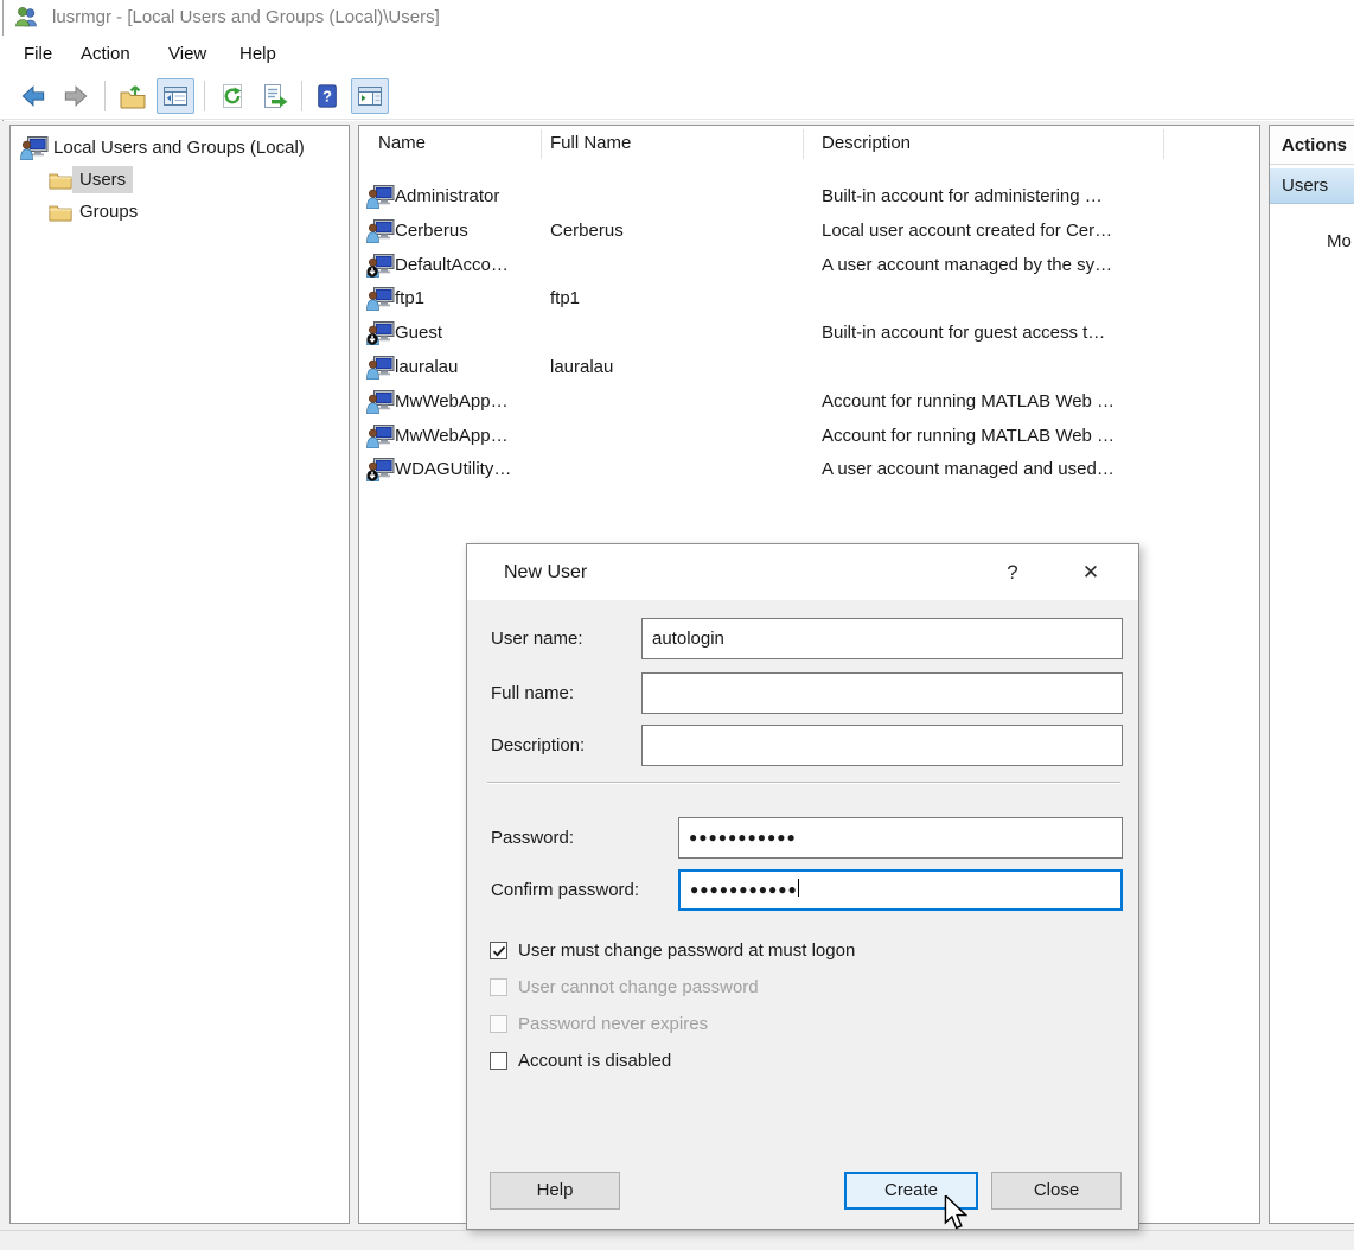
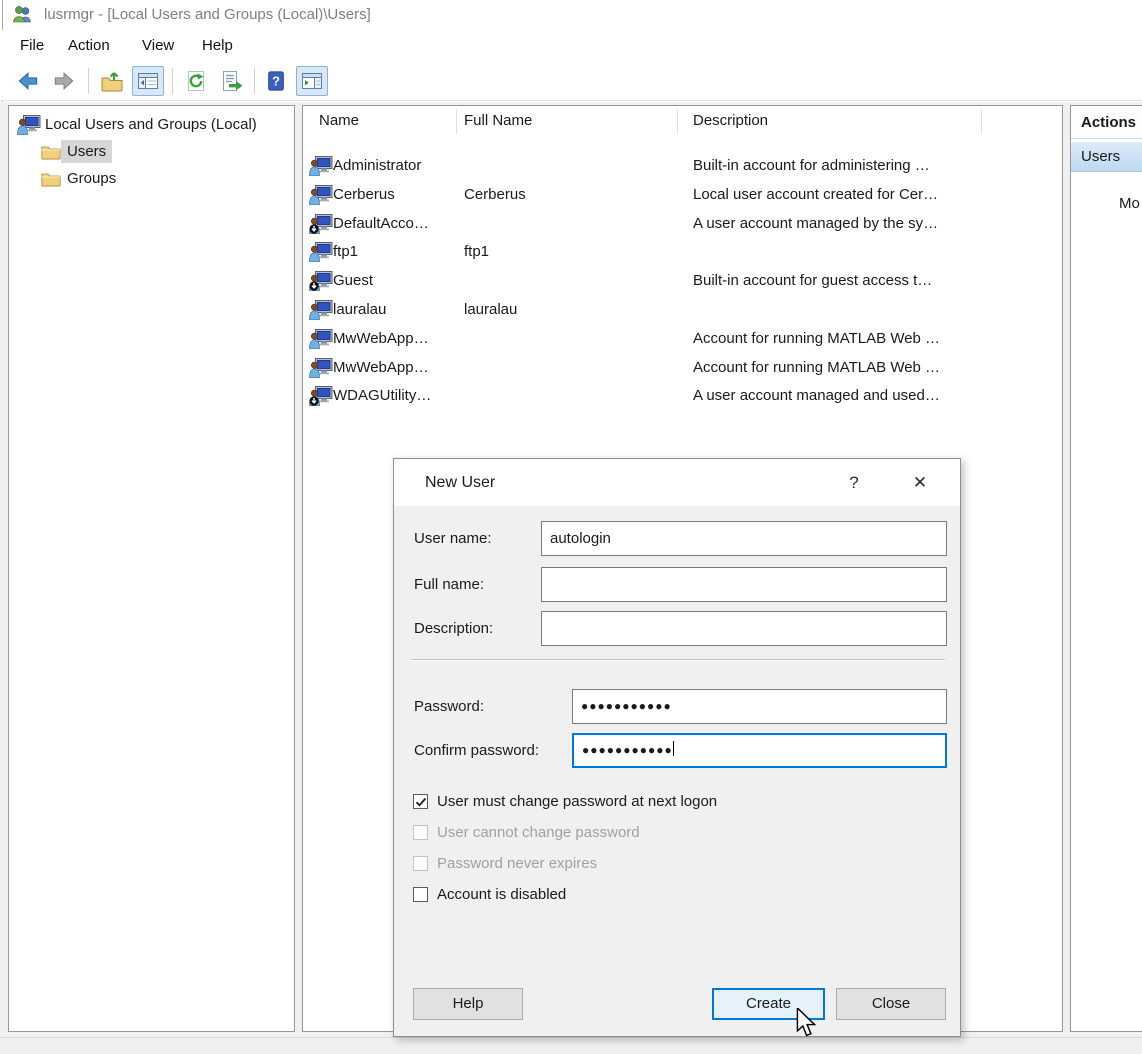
  lusrmgr - [Local Users and Groups (Local)\Users]
  File
  Action
  View
  Help
  Local Users and Groups (Local)
  Users
  Groups
  Name
  Full Name
  Description
  Administrator
  Built-in account for administering …
  Cerberus
  Cerberus
  Local user account created for Cer…
  DefaultAcco…
  A user account managed by the sy…
  ftp1
  ftp1
  Guest
  Built-in account for guest access t…
  lauralau
  lauralau
  MwWebApp…
  Account for running MATLAB Web …
  MwWebApp…
  Account for running MATLAB Web …
  WDAGUtility…
  A user account managed and used…
  Actions
  Users
  Mo
  New User
  ?
  ✕
  User name:
  autologin
  Full name:
  Description:
  Password:
  ●●●●●●●●●●●
  Confirm password:
  ●●●●●●●●●●●
- User must change password at must logon
+ User must change password at next logon
  User cannot change password
  Password never expires
  Account is disabled
  Help
  Create
  Close
